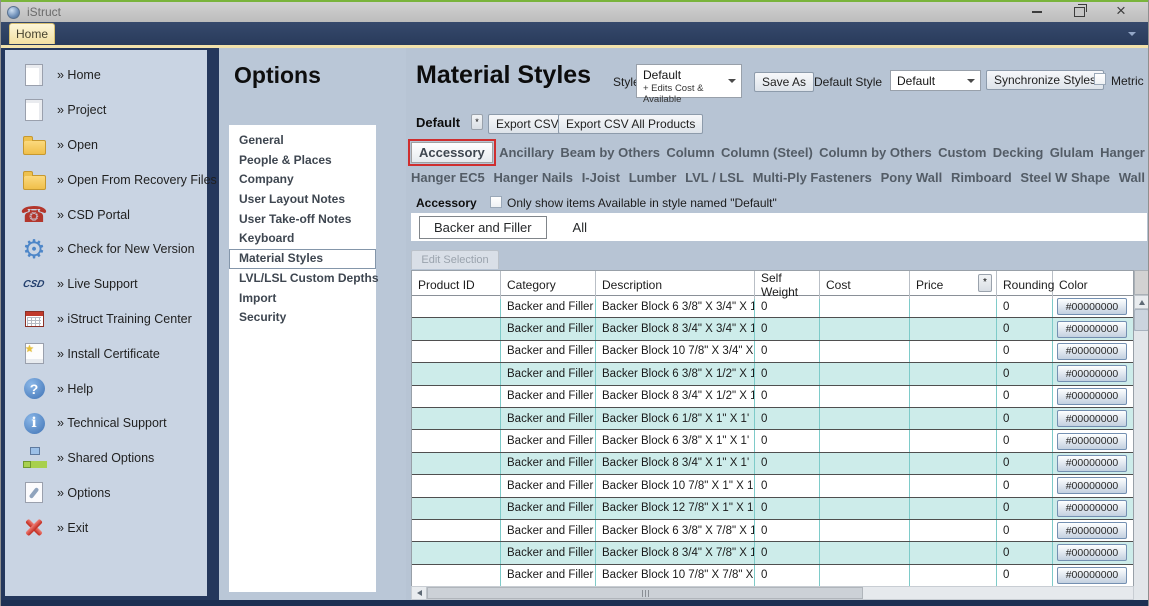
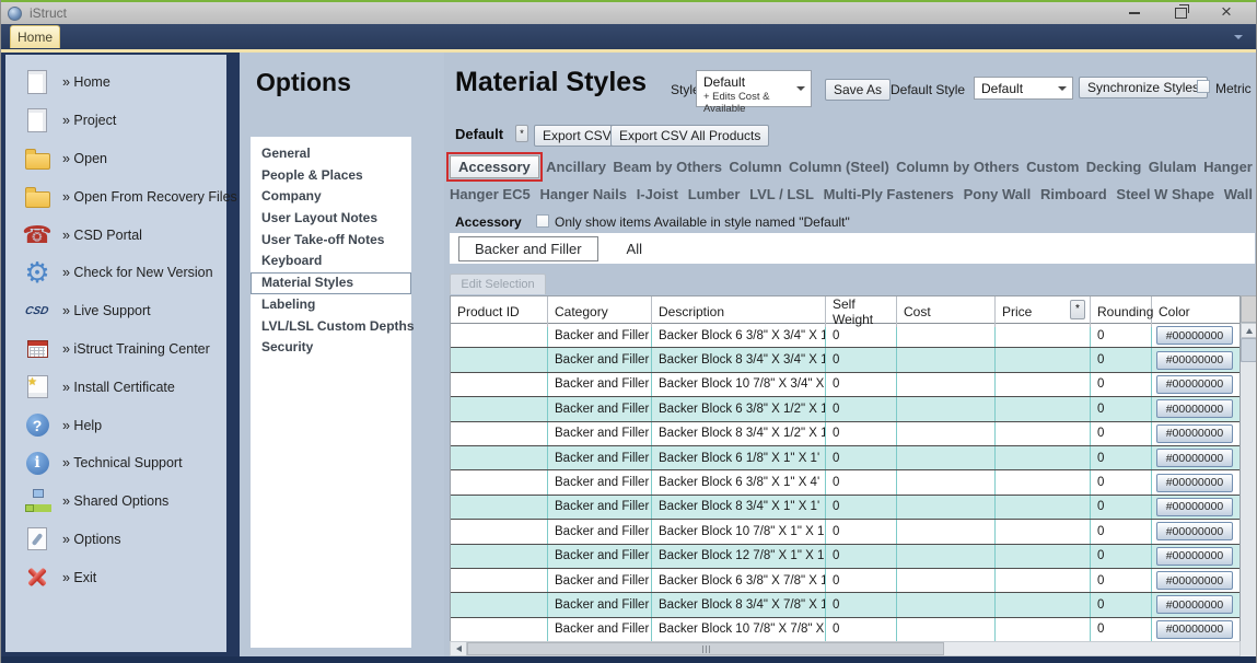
  iStruct
  Home
  » Home
  » Project
  » Open
  » Open From Recovery Files
  » CSD Portal
  » Check for New Version
  » Live Support
  » iStruct Training Center
  » Install Certificate
  » Help
  » Technical Support
  » Shared Options
  » Options
  » Exit
  Options
  General
  People & Places
  Company
  User Layout Notes
  User Take-off Notes
  Keyboard
  Material Styles
+ Labeling
  LVL/LSL Custom Depths
- Import
  Security
  Material Styles
  Styl
  Default
  + Edits Cost & Available
  Save As
  Default Style
  Default
  Synchronize Style
  Metric
  Default
  *
  Export CSV
  Export CSV All Products
  Accessory
  Ancillary
  Beam by Others
  Column
  Column (Steel)
  Column by Others
  Custom
  Decking
  Glulam
  Hanger
  Hanger EC5
  Hanger Nails
  I-Joist
  Lumber
  LVL / LSL
  Multi-Ply Fasteners
  Pony Wall
  Rimboard
  Steel W Shape
  Wall
  Accessory
  Only show items Available in style named "Default"
  Backer and Filler
  All
  Edit Selection
  Product ID
  Category
  Description
  Self Weight
  Cost
  Price
  *
  Rounding
  Color
  Backer and Filler
  Backer Block 6 3/8" X 3/4" X 1
  0
  0
  #00000000
  Backer and Filler
  Backer Block 8 3/4" X 3/4" X 1
  0
  0
  #00000000
  Backer and Filler
  Backer Block 10 7/8" X 3/4" X
  0
  0
  #00000000
  Backer and Filler
  Backer Block 6 3/8" X 1/2" X 1
  0
  0
  #00000000
  Backer and Filler
  Backer Block 8 3/4" X 1/2" X 1
  0
  0
  #00000000
  Backer and Filler
  Backer Block 6 1/8" X 1" X 1'
  0
  0
  #00000000
  Backer and Filler
- Backer Block 6 3/8" X 1" X 1'
+ Backer Block 6 3/8" X 1" X 4'
  0
  0
  #00000000
  Backer and Filler
  Backer Block 8 3/4" X 1" X 1'
  0
  0
  #00000000
  Backer and Filler
  Backer Block 10 7/8" X 1" X 1'
  0
  0
  #00000000
  Backer and Filler
  Backer Block 12 7/8" X 1" X 1'
  0
  0
  #00000000
  Backer and Filler
  Backer Block 6 3/8" X 7/8" X 1
  0
  0
  #00000000
  Backer and Filler
  Backer Block 8 3/4" X 7/8" X 1
  0
  0
  #00000000
  Backer and Filler
  Backer Block 10 7/8" X 7/8" X
  0
  0
  #00000000
